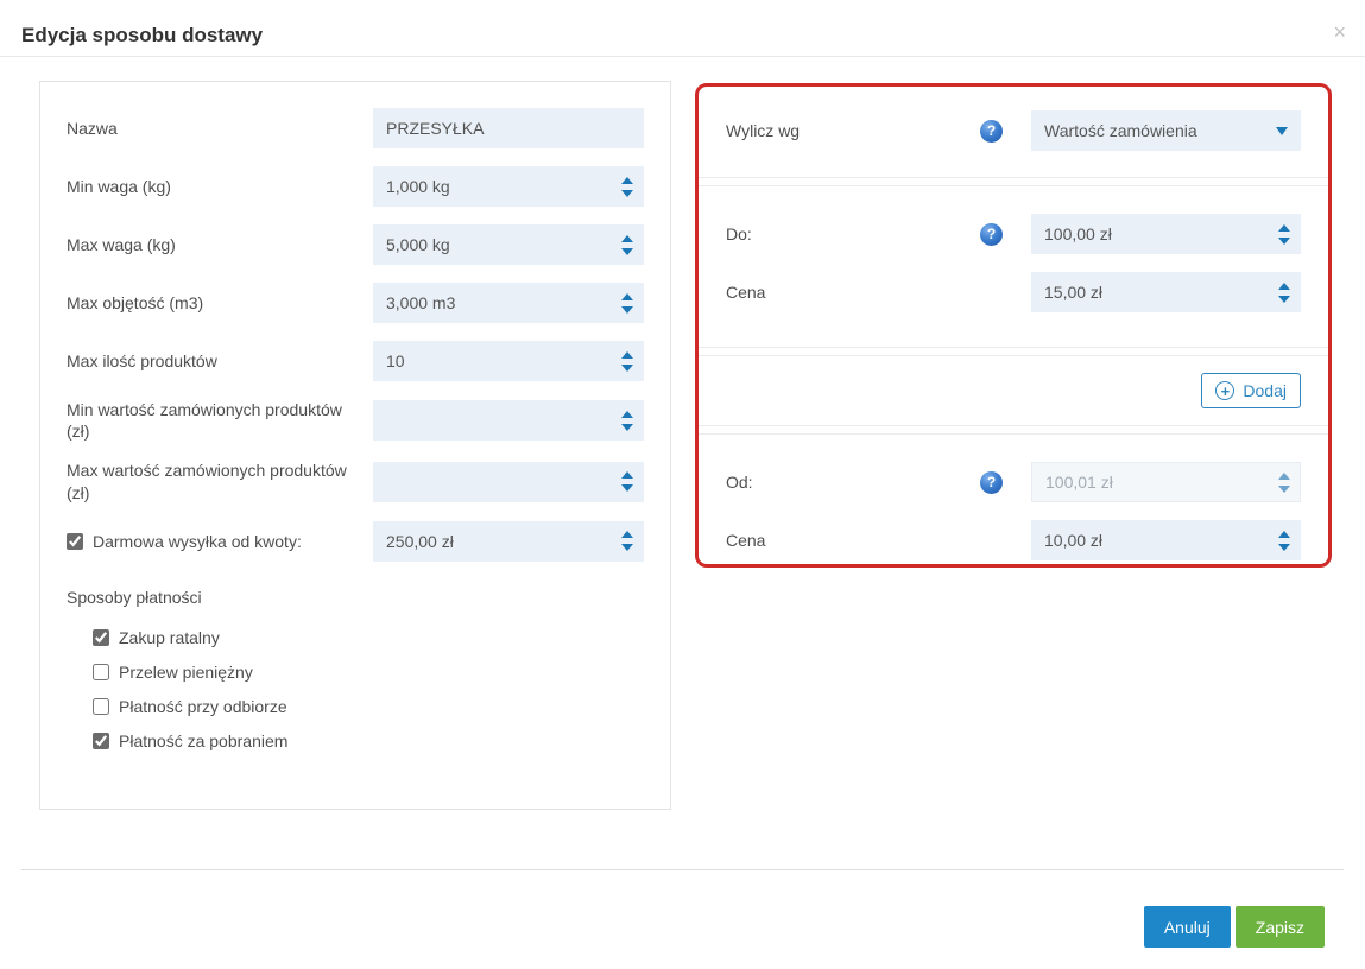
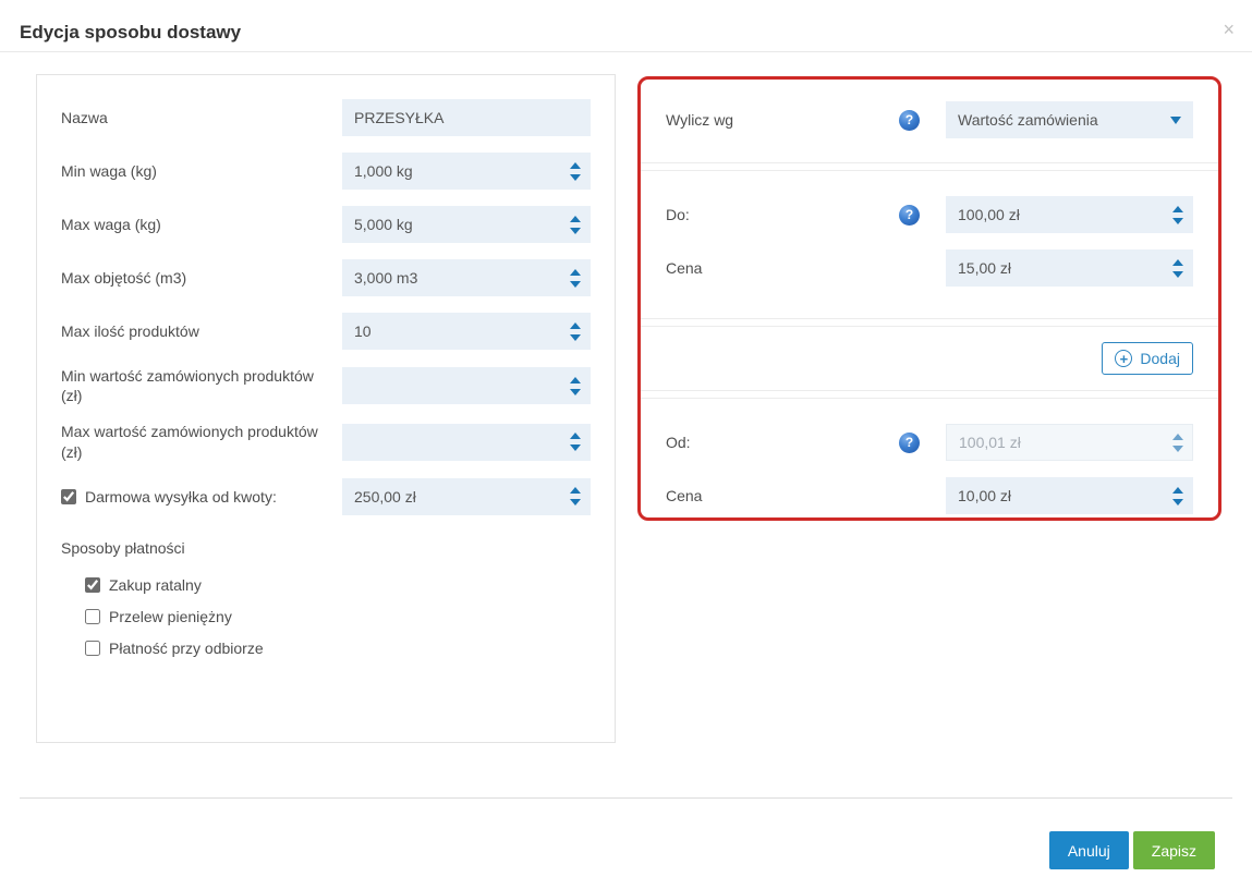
  Edycja sposobu dostawy
  ×
  Nazwa
  PRZESYŁKA
  Min waga (kg)
  1,000 kg
  Max waga (kg)
  5,000 kg
  Max objętość (m3)
  3,000 m3
  Max ilość produktów
  10
  Min wartość zamówionych produktów (zł)
  Max wartość zamówionych produktów (zł)
  Darmowa wysyłka od kwoty:
  250,00 zł
  Sposoby płatności
  Zakup ratalny
  Przelew pieniężny
  Płatność przy odbiorze
- Płatność za pobraniem
  Wylicz wg
  ?
  Wartość zamówienia
  Do:
  ?
  100,00 zł
  Cena
  15,00 zł
  +
  Dodaj
  Od:
  ?
  100,01 zł
  Cena
  10,00 zł
  Anuluj
  Zapisz
